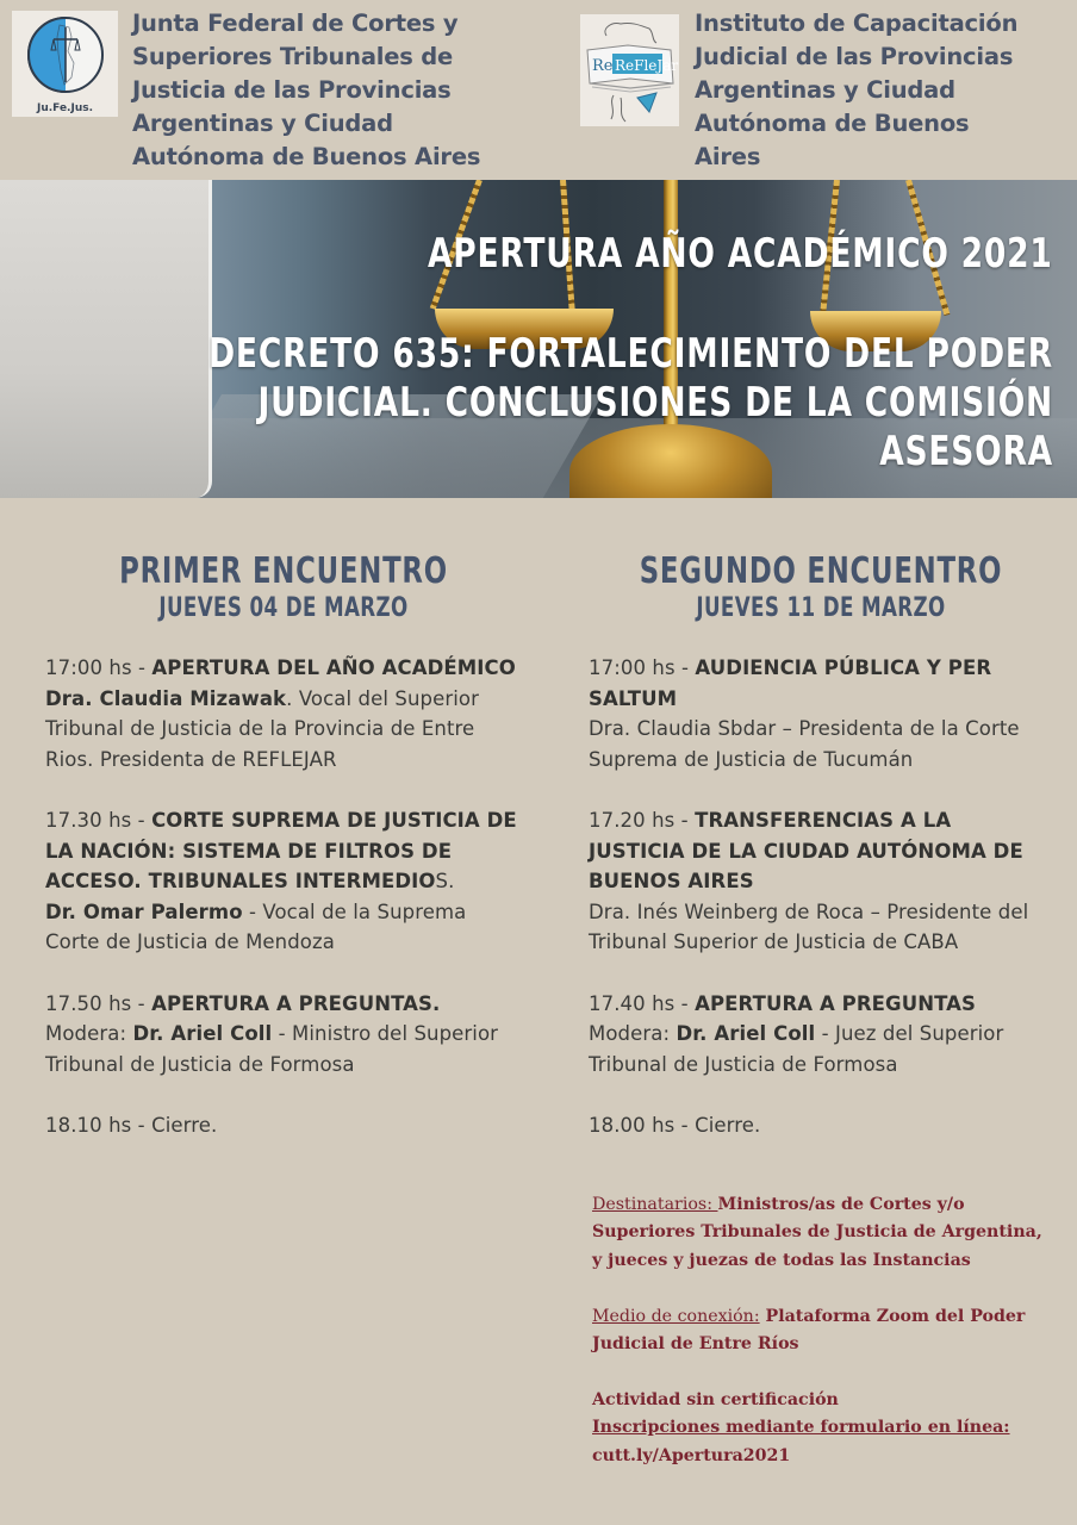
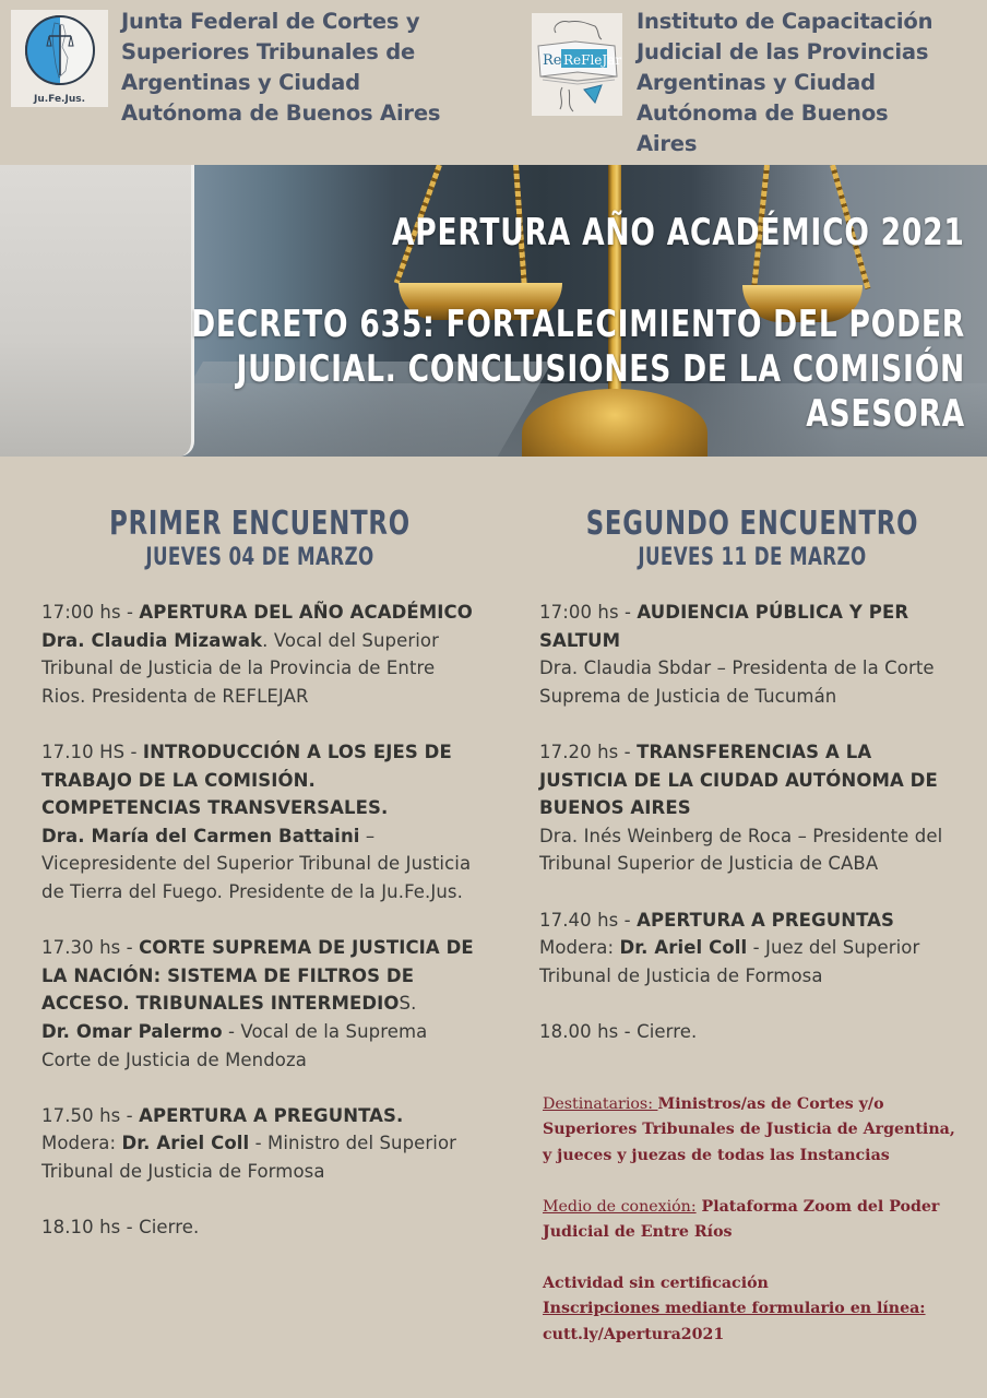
  Ju.Fe.Jus.
  Junta Federal de Cortes y
  Superiores Tribunales de
- Justicia de las Provincias
  Argentinas y Ciudad
  Autónoma de Buenos Aires
  Re
  ReFleJar
  Instituto de Capacitación
  Judicial de las Provincias
  Argentinas y Ciudad
  Autónoma de Buenos
  Aires
  APERTURA AÑO ACADÉMICO 2021
  DECRETO 635: FORTALECIMIENTO DEL PODER
  JUDICIAL. CONCLUSIONES DE LA COMISIÓN
  ASESORA
  PRIMER ENCUENTRO
  JUEVES 04 DE MARZO
  17:00 hs - APERTURA DEL AÑO ACADÉMICO
  Dra. Claudia Mizawak. Vocal del Superior Tribunal de Justicia de la Provincia de Entre Rios. Presidenta de REFLEJAR
+ 17.10 HS - INTRODUCCIÓN A LOS EJES DE TRABAJO DE LA COMISIÓN. COMPETENCIAS TRANSVERSALES.
+ Dra. María del Carmen Battaini – Vicepresidente del Superior Tribunal de Justicia de Tierra del Fuego. Presidente de la Ju.Fe.Jus.
  17.30 hs - CORTE SUPREMA DE JUSTICIA DE LA NACIÓN: SISTEMA DE FILTROS DE ACCESO. TRIBUNALES INTERMEDIOS.
  Dr. Omar Palermo - Vocal de la Suprema Corte de Justicia de Mendoza
  17.50 hs - APERTURA A PREGUNTAS.
  Modera: Dr. Ariel Coll - Ministro del Superior Tribunal de Justicia de Formosa
  18.10 hs - Cierre.
  SEGUNDO ENCUENTRO
  JUEVES 11 DE MARZO
  17:00 hs - AUDIENCIA PÚBLICA Y PER SALTUM
  Dra. Claudia Sbdar – Presidenta de la Corte Suprema de Justicia de Tucumán
  17.20 hs - TRANSFERENCIAS A LA JUSTICIA DE LA CIUDAD AUTÓNOMA DE BUENOS AIRES
  Dra. Inés Weinberg de Roca – Presidente del Tribunal Superior de Justicia de CABA
  17.40 hs - APERTURA A PREGUNTAS
  Modera: Dr. Ariel Coll - Juez del Superior Tribunal de Justicia de Formosa
  18.00 hs - Cierre.
  Destinatarios: Ministros/as de Cortes y/o Superiores Tribunales de Justicia de Argentina, y jueces y juezas de todas las Instancias
  Medio de conexión: Plataforma Zoom del Poder Judicial de Entre Ríos
  Actividad sin certificación
  Inscripciones mediante formulario en línea:
  cutt.ly/Apertura2021
